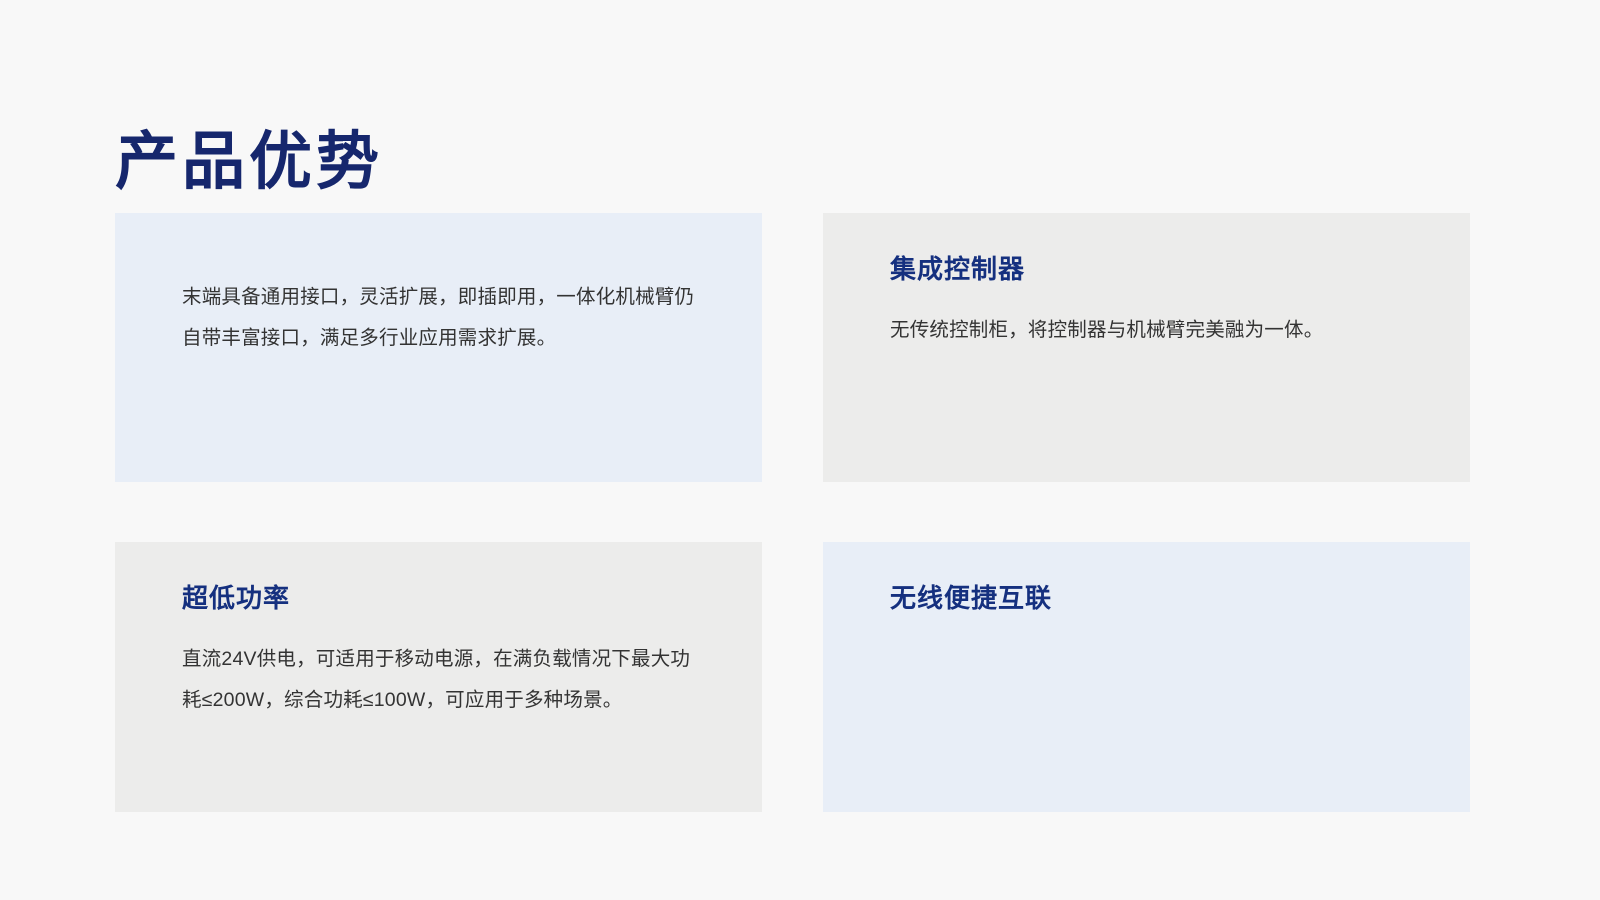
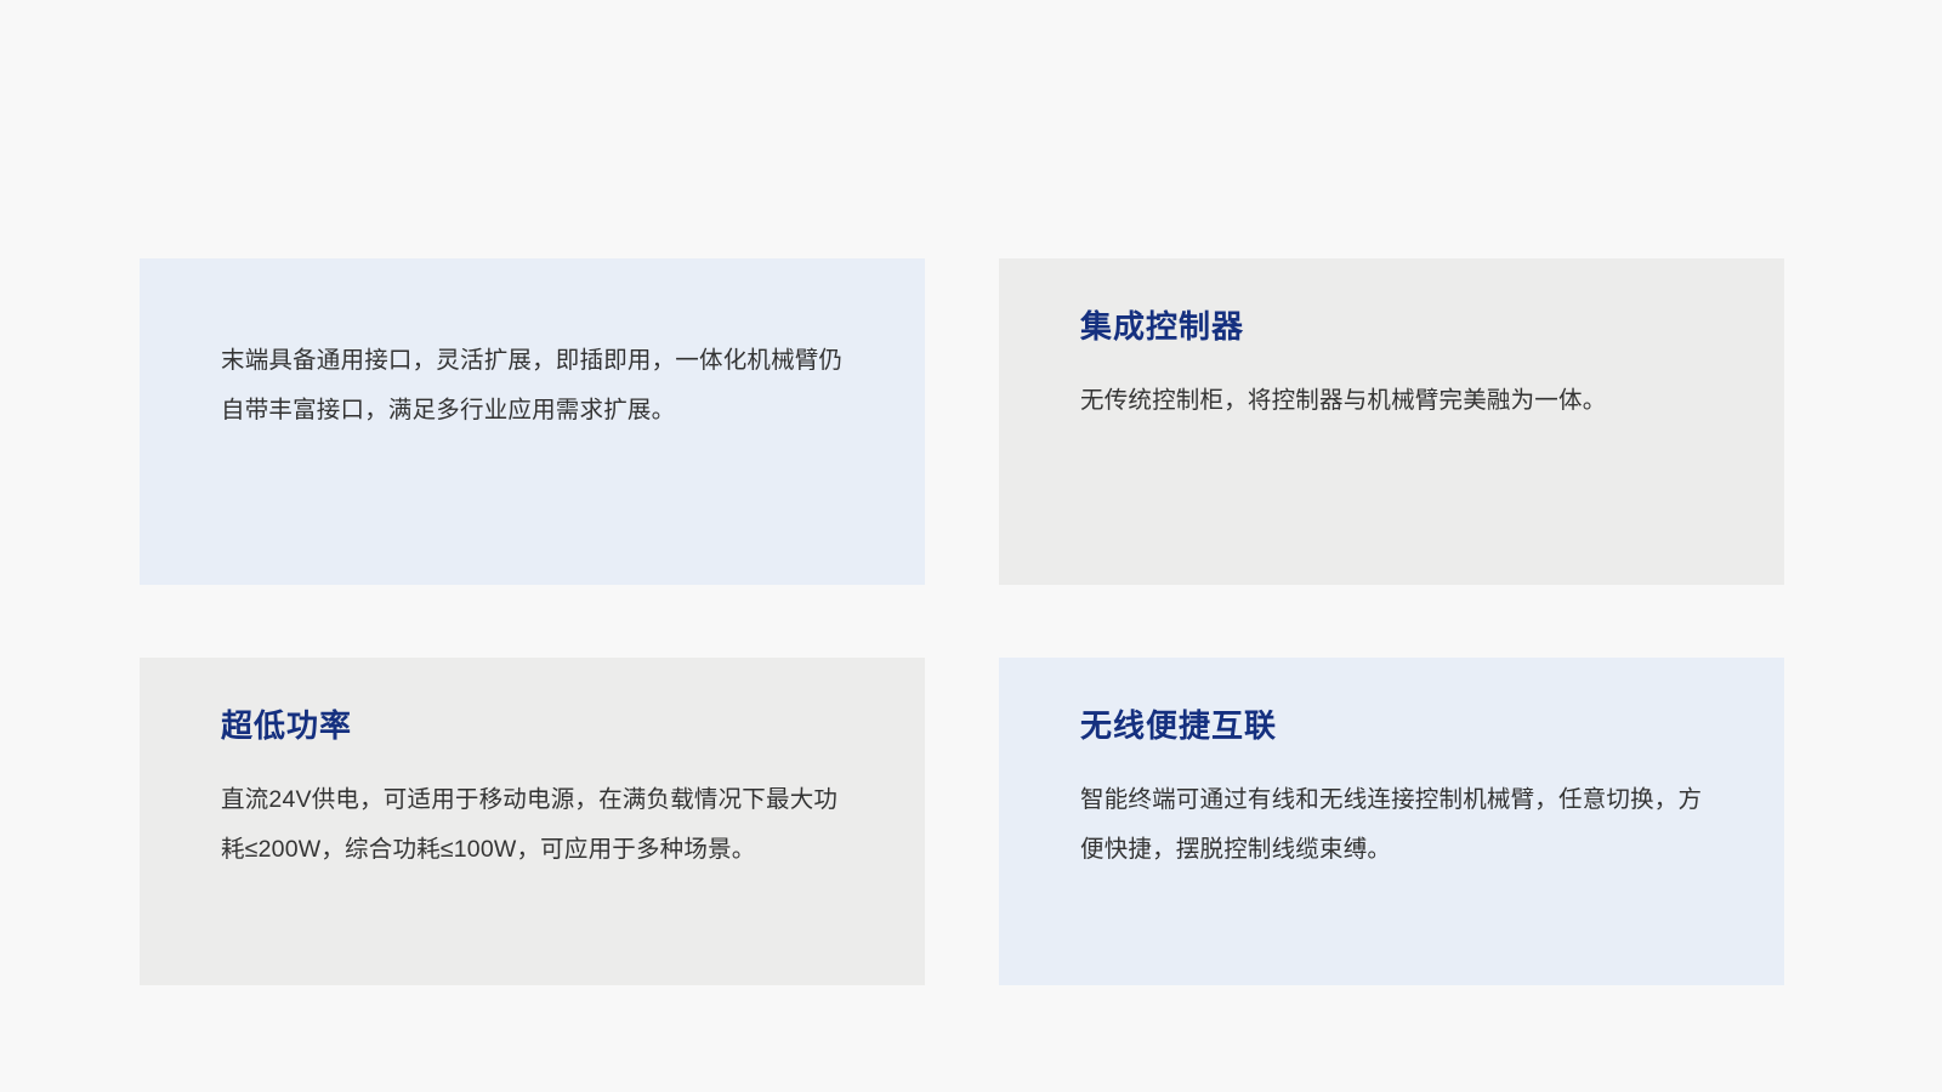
- 产品优势
  末端具备通用接口，灵活扩展，即插即用，一体化机械臂仍自带丰富接口，满足多行业应用需求扩展。
  集成控制器
  无传统控制柜，将控制器与机械臂完美融为一体。
  超低功率
  直流24V供电，可适用于移动电源，在满负载情况下最大功耗≤200W，综合功耗≤100W，可应用于多种场景。
  无线便捷互联
+ 智能终端可通过有线和无线连接控制机械臂，任意切换，方便快捷，摆脱控制线缆束缚。
